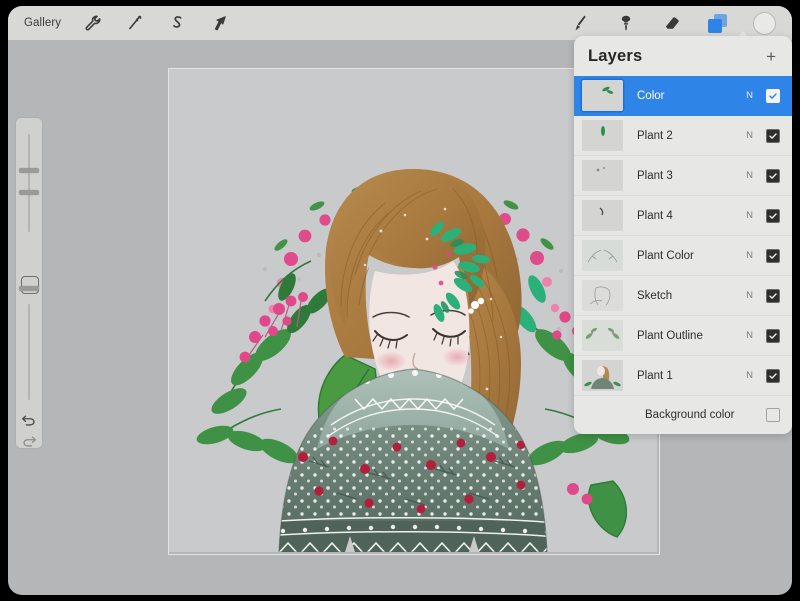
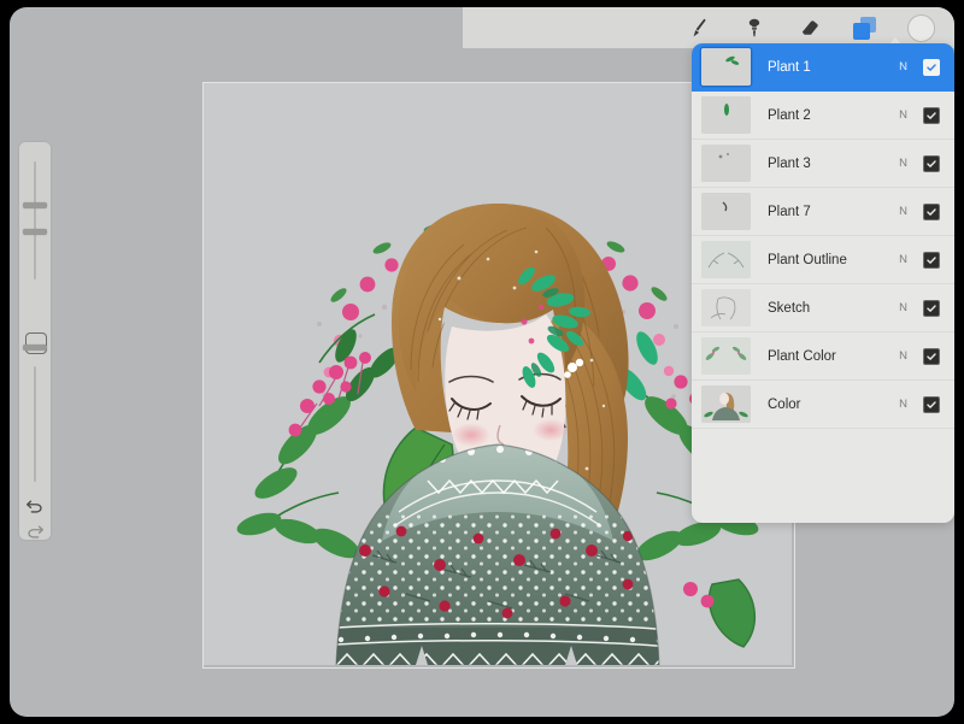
- Gallery
- Layers
- +
- Color
+ Plant 1
  N
  Plant 2
  N
  Plant 3
  N
- Plant 4
+ Plant 7
  N
- Plant Color
+ Plant Outline
  N
  Sketch
  N
- Plant Outline
+ Plant Color
  N
- Plant 1
+ Color
  N
- Background color
